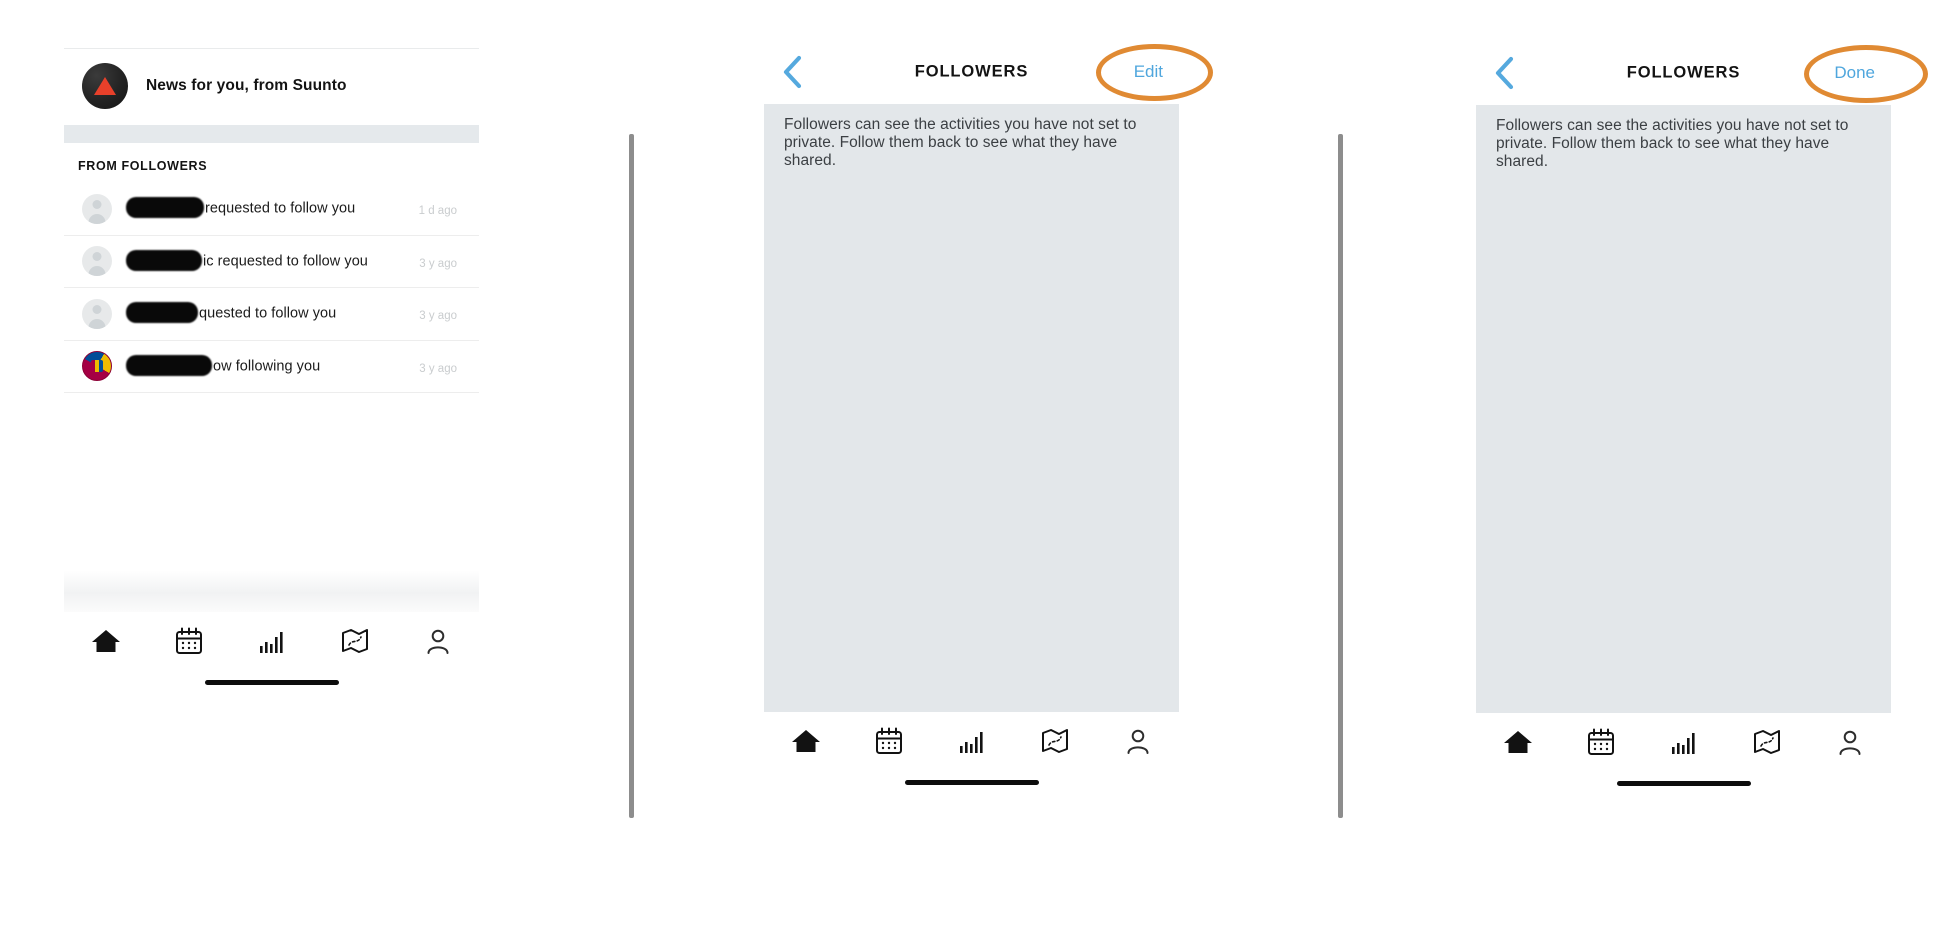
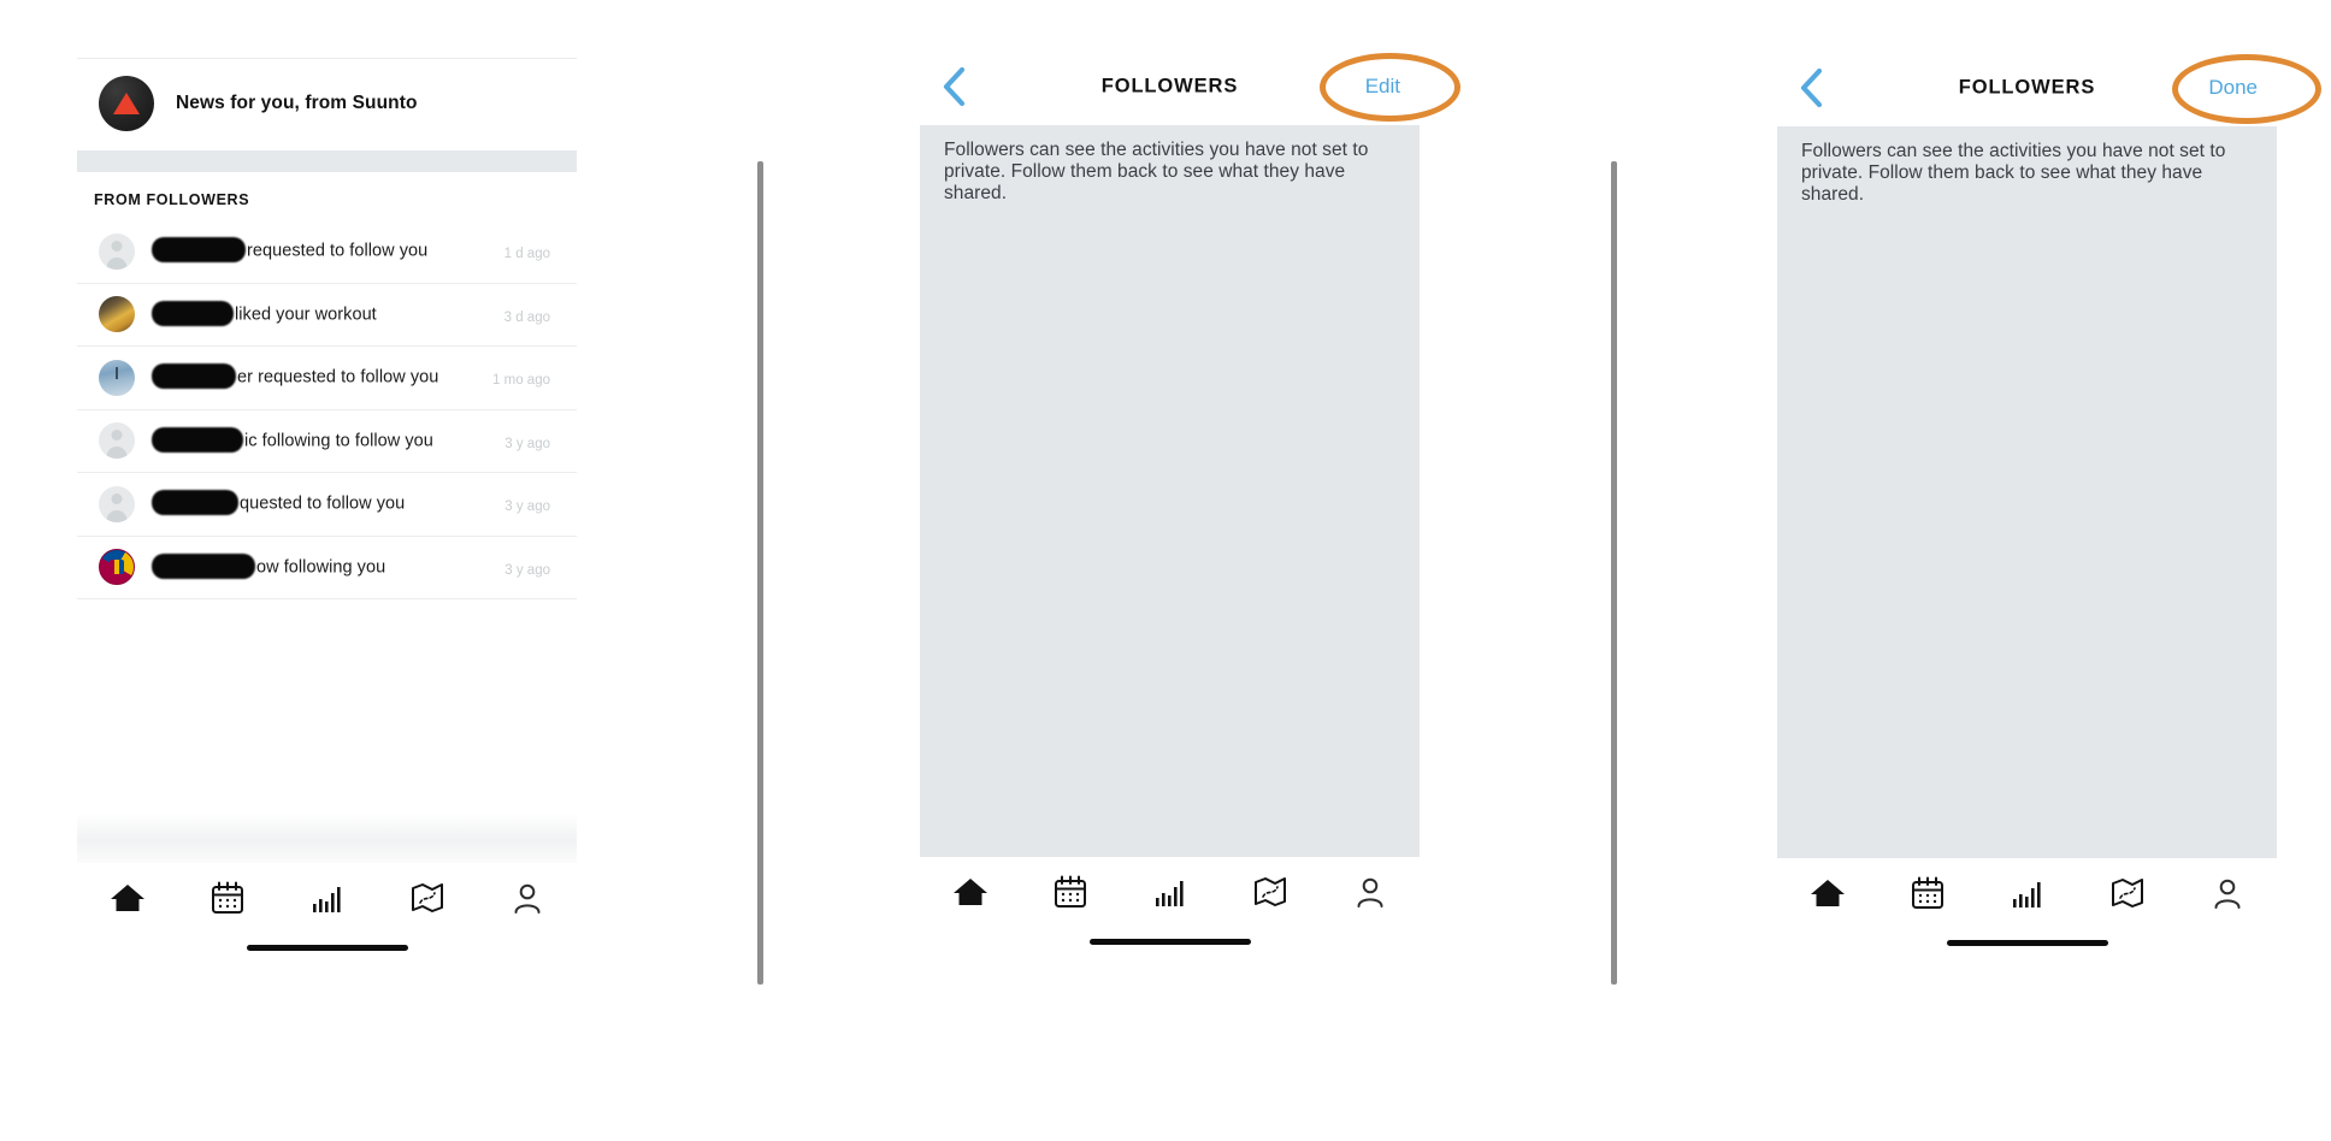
  News for you, from Suunto
  FROM FOLLOWERS
  requested to follow you
  1 d ago
+ liked your workout
+ 3 d ago
+ er requested to follow you
+ 1 mo ago
- ic requested to follow you
+ ic following to follow you
  3 y ago
  quested to follow you
  3 y ago
  ow following you
  3 y ago
  FOLLOWERS
  Edit
  Followers can see the activities you have not set to private. Follow them back to see what they have shared.
  FOLLOWERS
  Done
  Followers can see the activities you have not set to private. Follow them back to see what they have shared.
